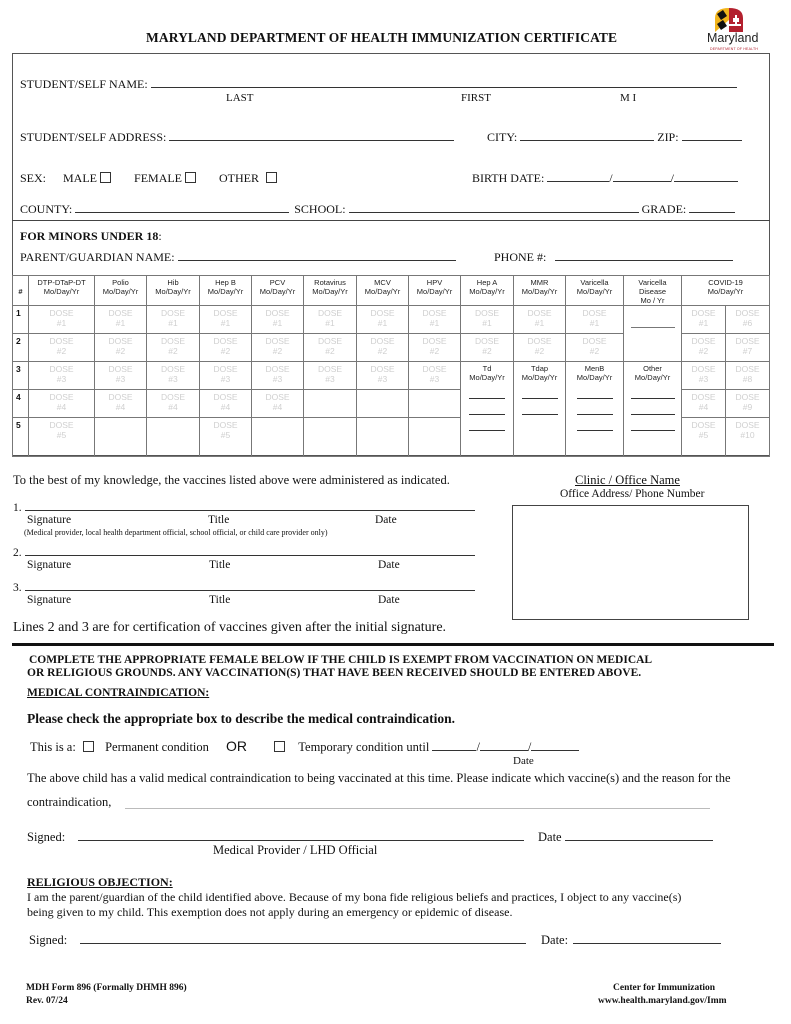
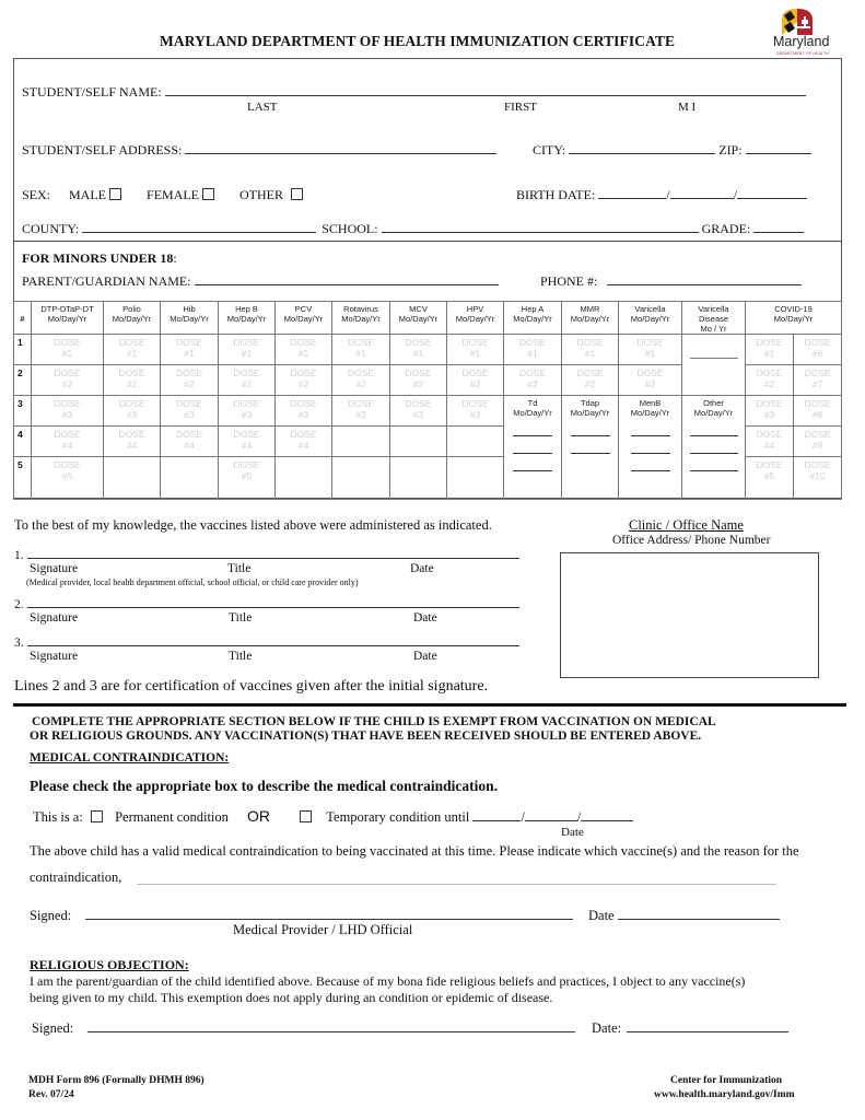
  MARYLAND DEPARTMENT OF HEALTH IMMUNIZATION CERTIFICATE
  Maryland
  STUDENT/SELF NAME:
  LAST
  FIRST
  M I
  STUDENT/SELF ADDRESS:
  CITY: ZIP:
  SEX: MALE FEMALE OTHER
  BIRTH DATE: / /
  COUNTY: SCHOOL: GRADE:
  FOR MINORS UNDER 18:
  PARENT/GUARDIAN NAME:
  PHONE #:
  #	DTP-DTaP-DTMo/Day/Yr	PolioMo/Day/Yr	HibMo/Day/Yr	Hep BMo/Day/Yr	PCVMo/Day/Yr	RotavirusMo/Day/Yr	MCVMo/Day/Yr	HPVMo/Day/Yr	Hep AMo/Day/Yr	MMRMo/Day/Yr	VaricellaMo/Day/Yr	Varicella DiseaseMo / Yr	COVID-19Mo/Day/Yr
  1	DOSE#1	DOSE#1	DOSE#1	DOSE#1	DOSE#1	DOSE#1	DOSE#1	DOSE#1	DOSE#1	DOSE#1	DOSE#1		DOSE#1	DOSE#6
  2	DOSE#2	DOSE#2	DOSE#2	DOSE#2	DOSE#2	DOSE#2	DOSE#2	DOSE#2	DOSE#2	DOSE#2	DOSE#2	DOSE#2	DOSE#7
  3	DOSE#3	DOSE#3	DOSE#3	DOSE#3	DOSE#3	DOSE#3	DOSE#3	DOSE#3	TdMo/Day/Yr	TdapMo/Day/Yr	MenBMo/Day/Yr	OtherMo/Day/Yr	DOSE#3	DOSE#8
  4	DOSE#4	DOSE#4	DOSE#4	DOSE#4	DOSE#4				DOSE#4	DOSE#9
  5	DOSE#5			DOSE#5					DOSE#5	DOSE#10
  To the best of my knowledge, the vaccines listed above were administered as indicated.
  1.
  Signature
  Title
  Date
  (Medical provider, local health department official, school official, or child care provider only)
  2.
  Signature
  Title
  Date
  3.
  Signature
  Title
  Date
  Lines 2 and 3 are for certification of vaccines given after the initial signature.
  Clinic / Office Name
  Office Address/ Phone Number
- COMPLETE THE APPROPRIATE FEMALE BELOW IF THE CHILD IS EXEMPT FROM VACCINATION ON MEDICAL
+ COMPLETE THE APPROPRIATE SECTION BELOW IF THE CHILD IS EXEMPT FROM VACCINATION ON MEDICAL
  OR RELIGIOUS GROUNDS. ANY VACCINATION(S) THAT HAVE BEEN RECEIVED SHOULD BE ENTERED ABOVE.
  MEDICAL CONTRAINDICATION:
  Please check the appropriate box to describe the medical contraindication.
  This is a: Permanent condition OR Temporary condition until / /
  Date
  The above child has a valid medical contraindication to being vaccinated at this time. Please indicate which vaccine(s) and the reason for the
  contraindication,
  Signed:
  Date
  Medical Provider / LHD Official
  RELIGIOUS OBJECTION:
  I am the parent/guardian of the child identified above. Because of my bona fide religious beliefs and practices, I object to any vaccine(s)
- being given to my child. This exemption does not apply during an emergency or epidemic of disease.
+ being given to my child. This exemption does not apply during an condition or epidemic of disease.
  Signed:
  Date:
  MDH Form 896 (Formally DHMH 896)
  Rev. 07/24
  Center for Immunization
  www.health.maryland.gov/Imm
